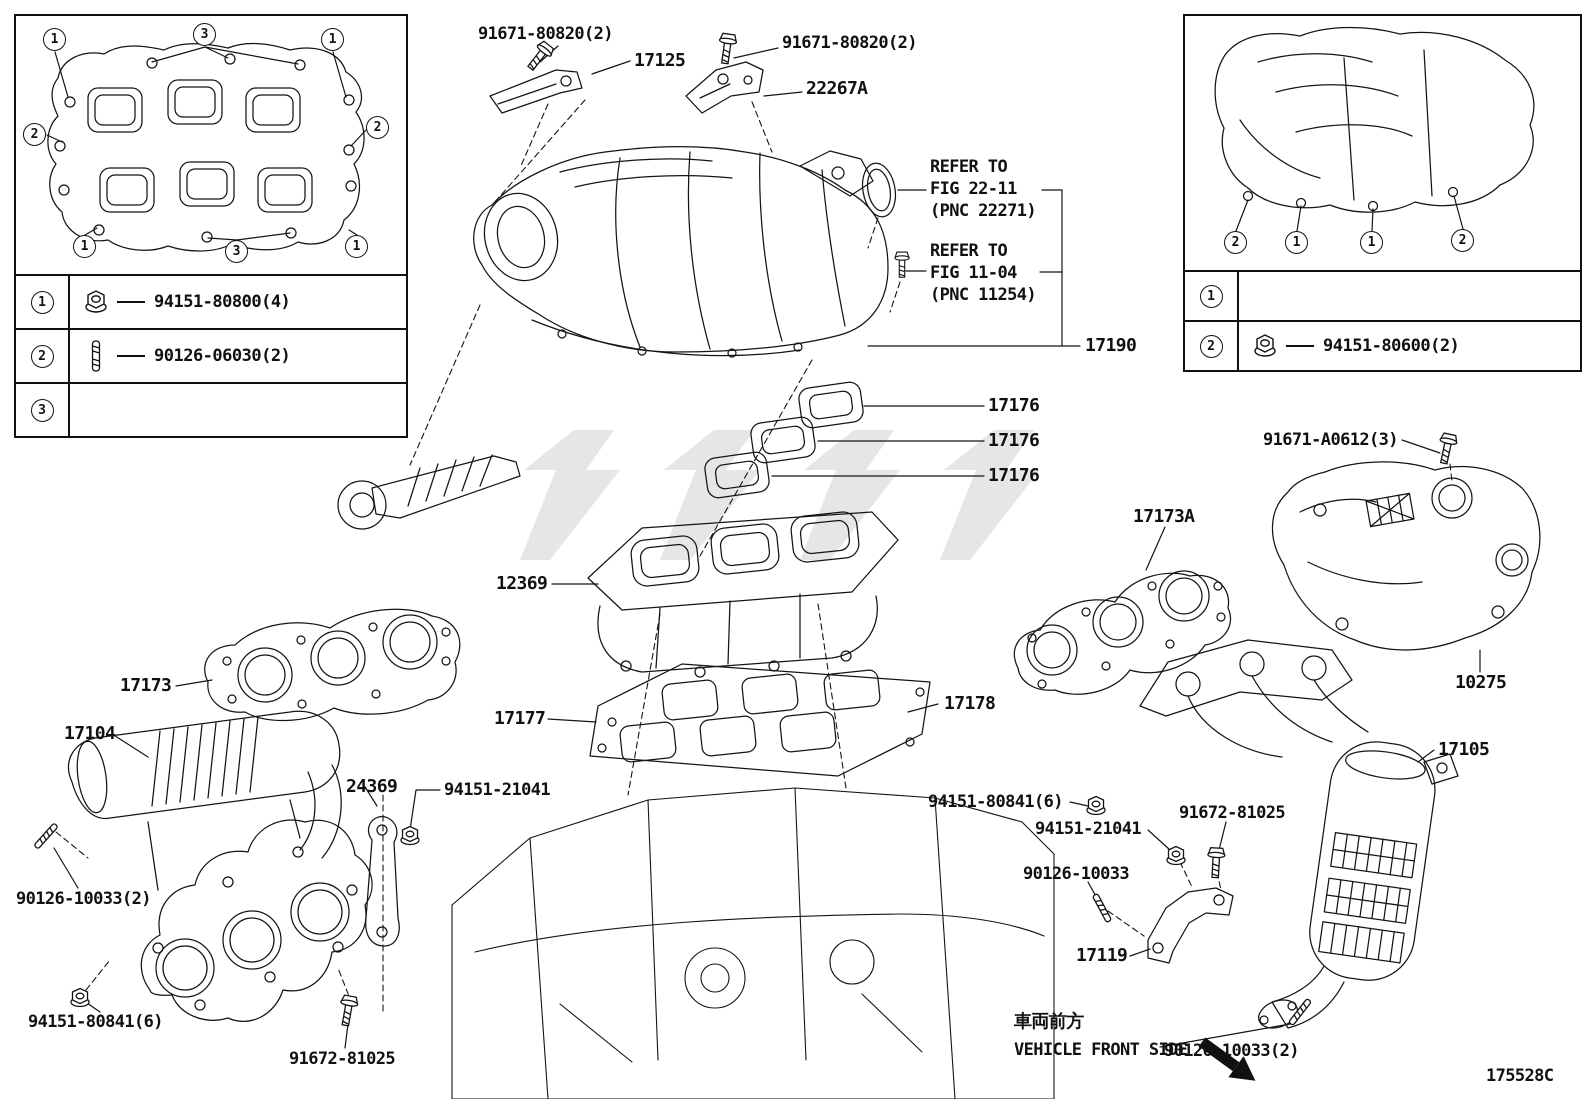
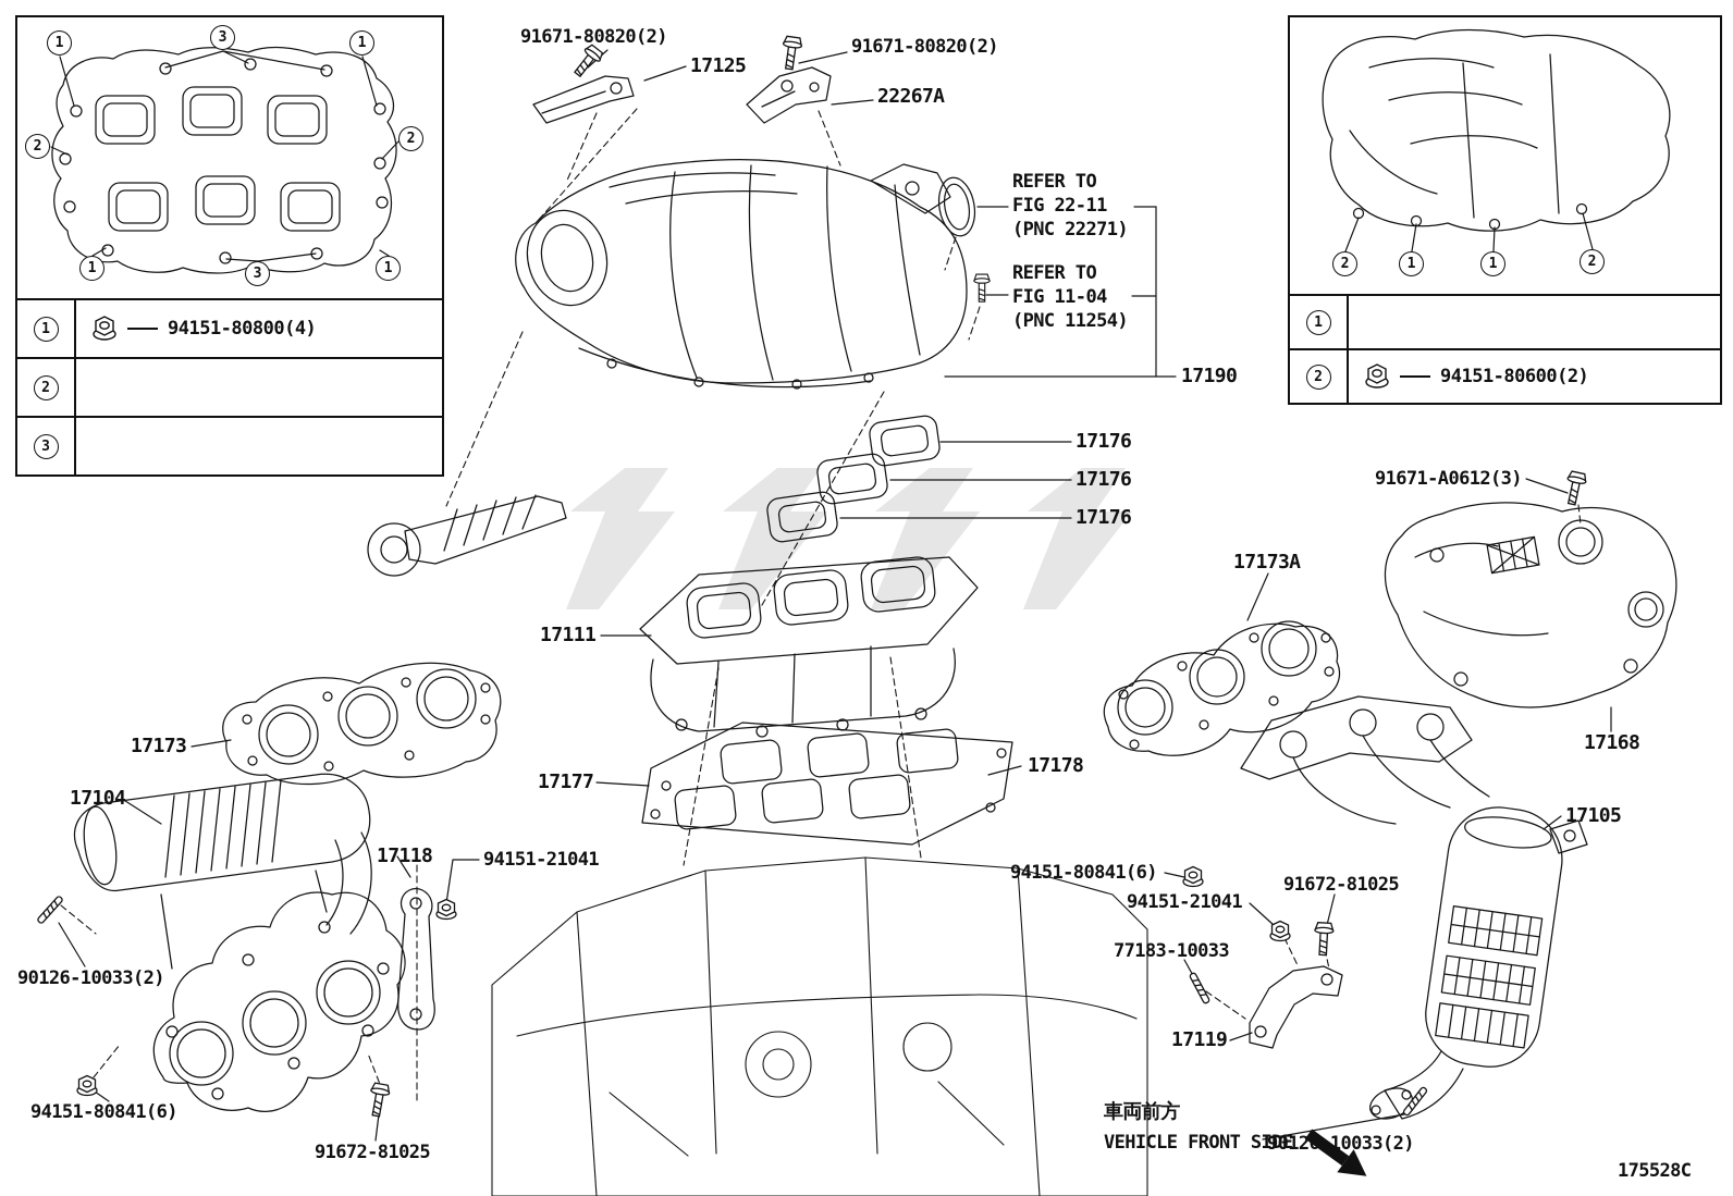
  1
  94151-80800(4)
  2
- 90126-06030(2)
  3
  1
  2
  94151-80600(2)
  1
  3
  1
  2
  2
  1
  3
  1
  2
  1
  1
  2
  91671-80820(2)
  17125
  91671-80820(2)
  22267A
  REFER TO
  FIG 22-11
  (PNC 22271)
  REFER TO
  FIG 11-04
  (PNC 11254)
  17190
  17176
  17176
  17176
  91671-A0612(3)
  17173A
- 12369
+ 17111
  17173
  17104
- 24369
+ 17118
  94151-21041
  17177
  17178
- 10275
+ 17168
  17105
  94151-80841(6)
  94151-21041
  91672-81025
- 90126-10033
+ 77183-10033
  17119
  90126-10033(2)
  94151-80841(6)
  91672-81025
  90126-10033(2)
  車両前方
  VEHICLE FRONT SIDE
  175528C
